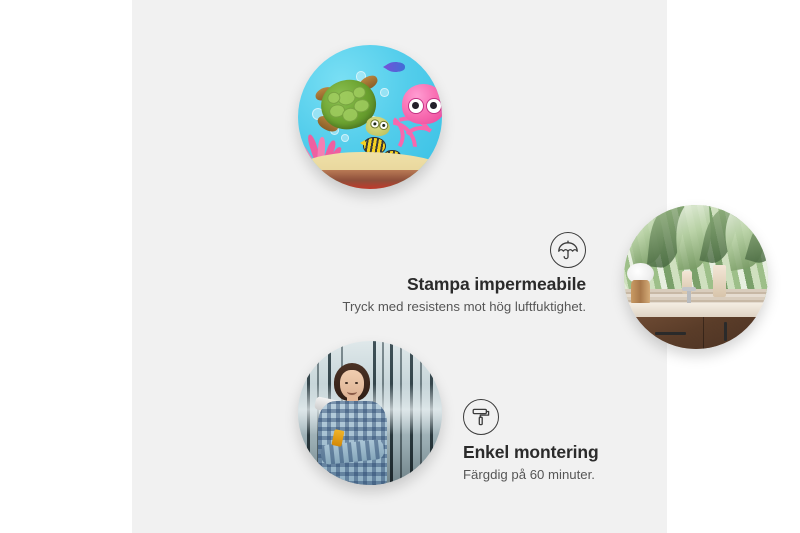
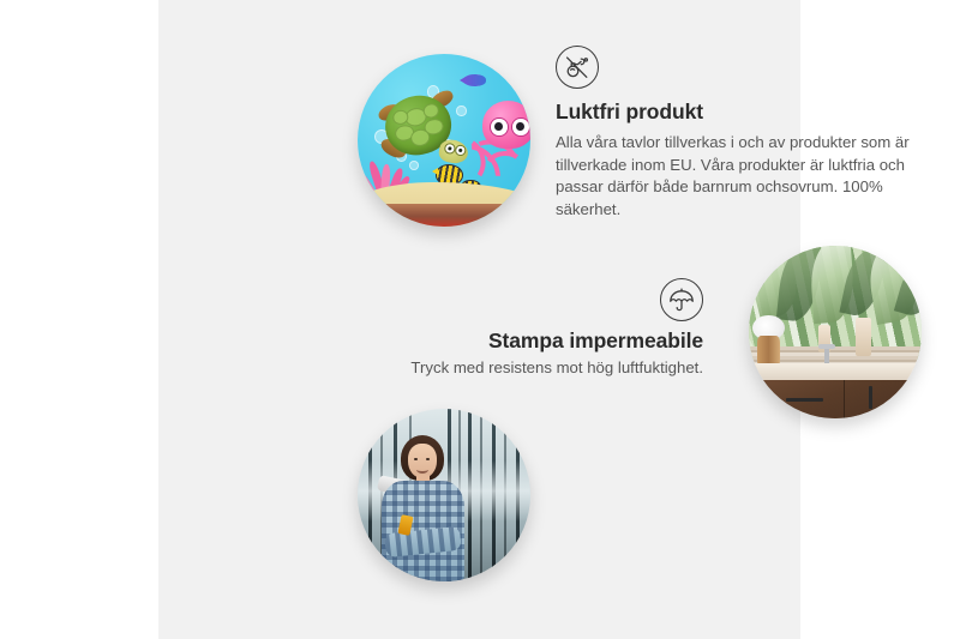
+ Luktfri produkt
+ Alla våra tavlor tillverkas i och av produkter som är tillverkade inom EU. Våra produkter är luktfria och passar därför både barnrum ochsovrum. 100% säkerhet.
  Stampa impermeabile
  Tryck med resistens mot hög luftfuktighet.
- Enkel montering
- Färgdig på 60 minuter.
